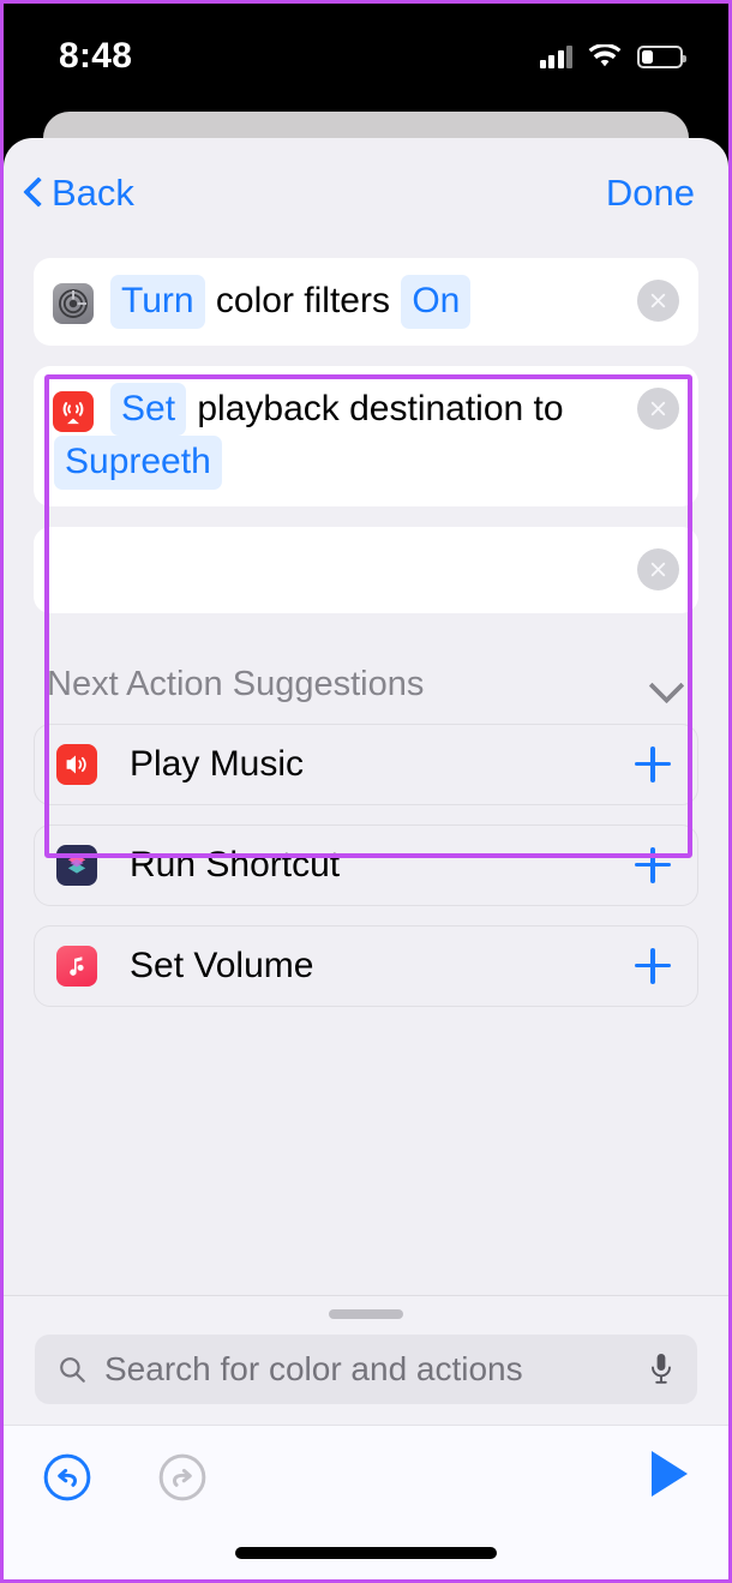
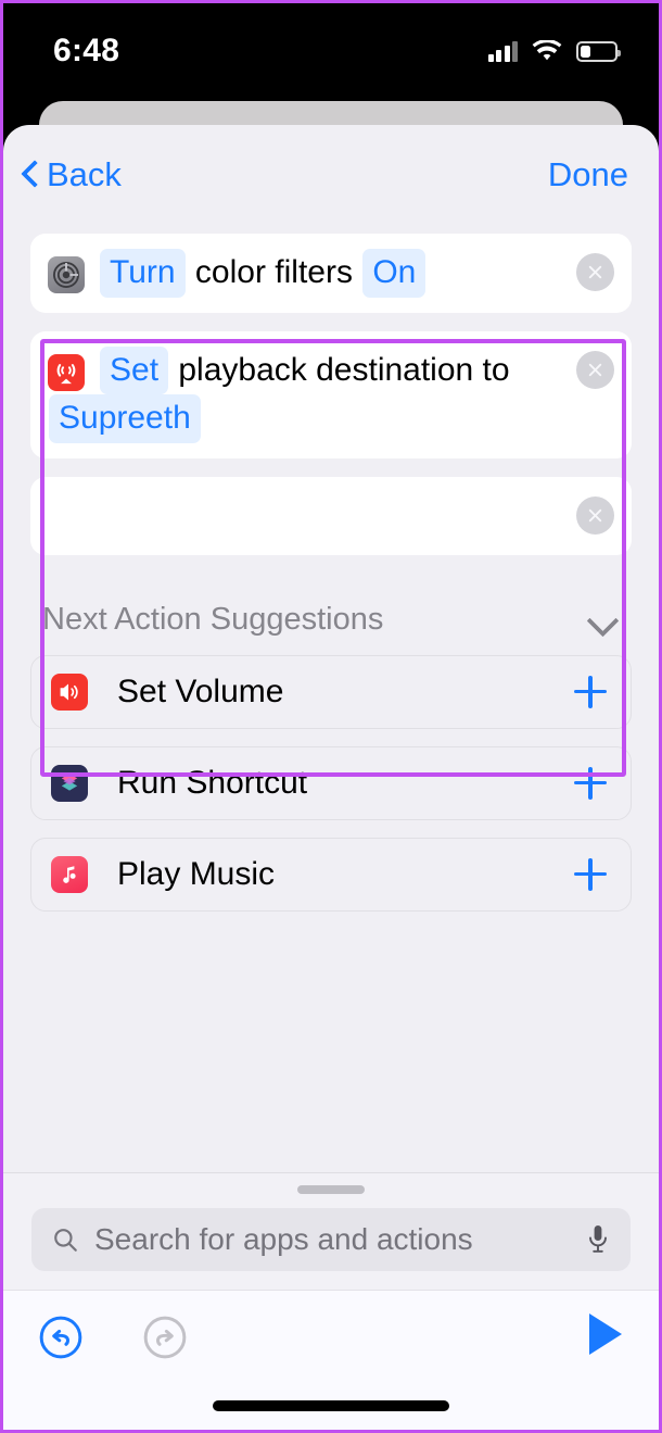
- 8:48
+ 6:48
  Back
  Done
  Turn color filters On
  Set playback destination to Supreeth
  Next Action Suggestions
- Play Music
+ Set Volume
  Run Shortcut
- Set Volume
+ Play Music
- Search for color and actions
+ Search for apps and actions
